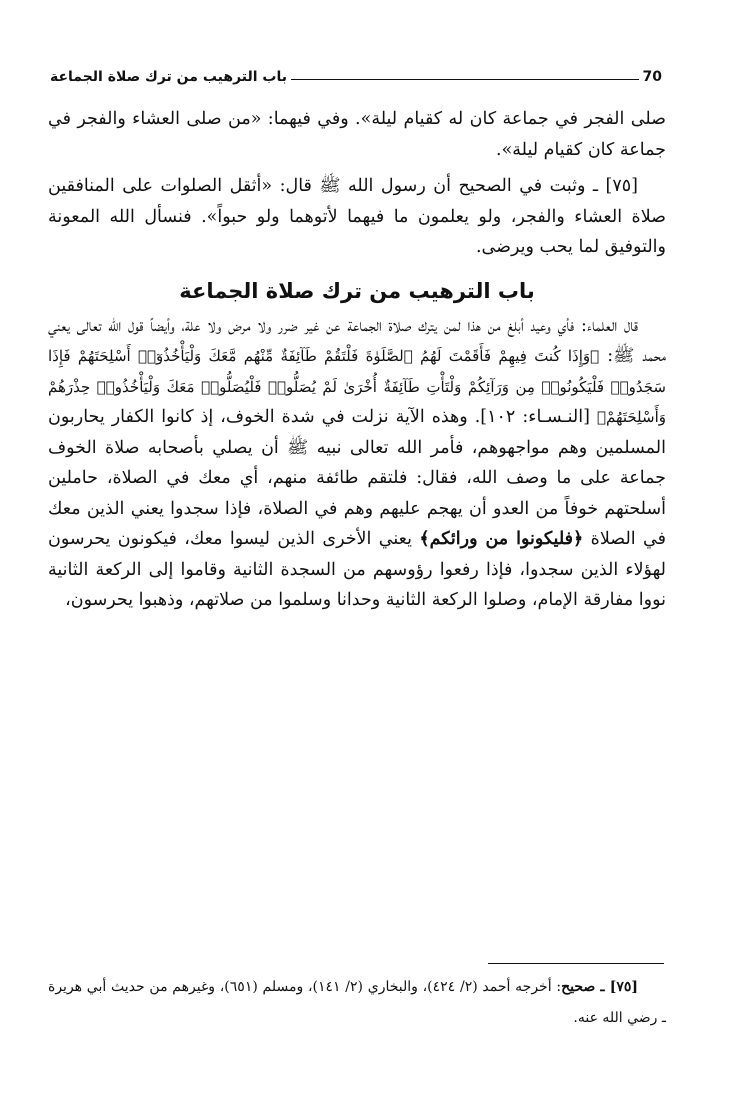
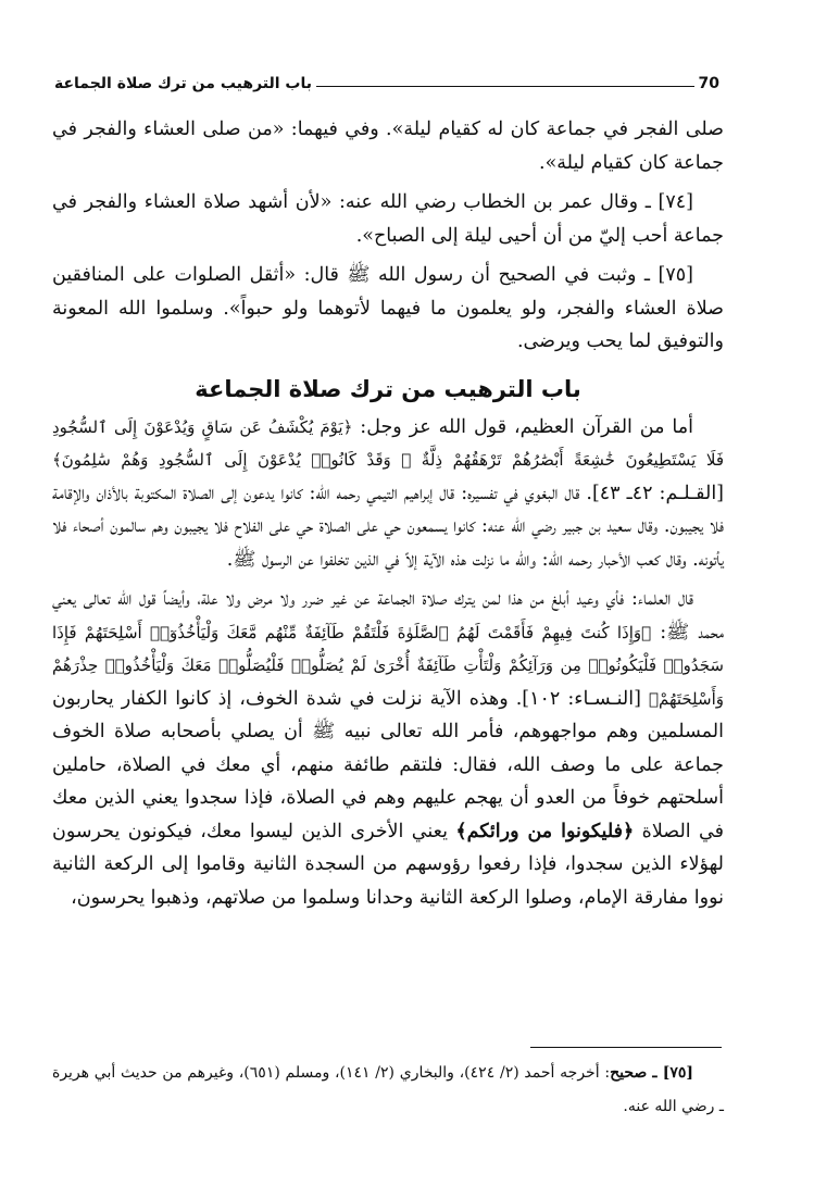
  باب الترهيب من ترك صلاة الجماعة
  70
  صلى الفجر في جماعة كان له كقيام ليلة». وفي فيهما: «من صلى العشاء والفجر في جماعة كان كقيام ليلة».
+ [٧٤] ـ وقال عمر بن الخطاب رضي الله عنه: «لأن أشهد صلاة العشاء والفجر في جماعة أحب إليّ من أن أحيى ليلة إلى الصباح».
- [٧٥] ـ وثبت في الصحيح أن رسول الله ﷺ قال: «أثقل الصلوات على المنافقين صلاة العشاء والفجر، ولو يعلمون ما فيهما لأتوهما ولو حبواً». فنسأل الله المعونة والتوفيق لما يحب ويرضى.
+ [٧٥] ـ وثبت في الصحيح أن رسول الله ﷺ قال: «أثقل الصلوات على المنافقين صلاة العشاء والفجر، ولو يعلمون ما فيهما لأتوهما ولو حبواً». وسلموا الله المعونة والتوفيق لما يحب ويرضى.
  باب الترهيب من ترك صلاة الجماعة
+ أما من القرآن العظيم، قول الله عز وجل: ﴿يَوْمَ يُكْشَفُ عَن سَاقٍ وَيُدْعَوْنَ إِلَى ٱلسُّجُودِ فَلَا يَسْتَطِيعُونَ خَٰشِعَةً أَبْصَٰرُهُمْ تَرْهَقُهُمْ ذِلَّةٌ ۖ وَقَدْ كَانُوا۟ يُدْعَوْنَ إِلَى ٱلسُّجُودِ وَهُمْ سَٰلِمُونَ﴾ [القـلـم: ٤٢ـ ٤٣]. قال البغوي في تفسيره: قال إبراهيم التيمي رحمه الله: كانوا يدعون إلى الصلاة المكتوبة بالأذان والإقامة فلا يجيبون. وقال سعيد بن جبير رضي الله عنه: كانوا يسمعون حي على الصلاة حي على الفلاح فلا يجيبون وهم سالمون أصحاء فلا يأتونه. وقال كعب الأحبار رحمه الله: والله ما نزلت هذه الآية إلاً في الذين تخلفوا عن الرسول ﷺ.
  قال العلماء: فأي وعيد أبلغ من هذا لمن يترك صلاة الجماعة عن غير ضرر ولا مرض ولا علة، وأيضاً قول الله تعالى يعني محمد ﷺ: ﴿وَإِذَا كُنتَ فِيهِمْ فَأَقَمْتَ لَهُمُ ٱلصَّلَوٰةَ فَلْتَقُمْ طَآئِفَةٌ مِّنْهُم مَّعَكَ وَلْيَأْخُذُوٓا۟ أَسْلِحَتَهُمْ فَإِذَا سَجَدُوا۟ فَلْيَكُونُوا۟ مِن وَرَآئِكُمْ وَلْتَأْتِ طَآئِفَةٌ أُخْرَىٰ لَمْ يُصَلُّوا۟ فَلْيُصَلُّوا۟ مَعَكَ وَلْيَأْخُذُوا۟ حِذْرَهُمْ وَأَسْلِحَتَهُمْ﴾ [النـسـاء: ١٠٢]. وهذه الآية نزلت في شدة الخوف، إذ كانوا الكفار يحاربون المسلمين وهم مواجهوهم، فأمر الله تعالى نبيه ﷺ أن يصلي بأصحابه صلاة الخوف جماعة على ما وصف الله، فقال: فلتقم طائفة منهم، أي معك في الصلاة، حاملين أسلحتهم خوفاً من العدو أن يهجم عليهم وهم في الصلاة، فإذا سجدوا يعني الذين معك في الصلاة ﴿فليكونوا من ورائكم﴾ يعني الأخرى الذين ليسوا معك، فيكونون يحرسون لهؤلاء الذين سجدوا، فإذا رفعوا رؤوسهم من السجدة الثانية وقاموا إلى الركعة الثانية نووا مفارقة الإمام، وصلوا الركعة الثانية وحدانا وسلموا من صلاتهم، وذهبوا يحرسون،
  [٧٥] ـ صحيح: أخرجه أحمد (٢/ ٤٢٤)، والبخاري (٢/ ١٤١)، ومسلم (٦٥١)، وغيرهم من حديث أبي هريرة ـ رضي الله عنه.
